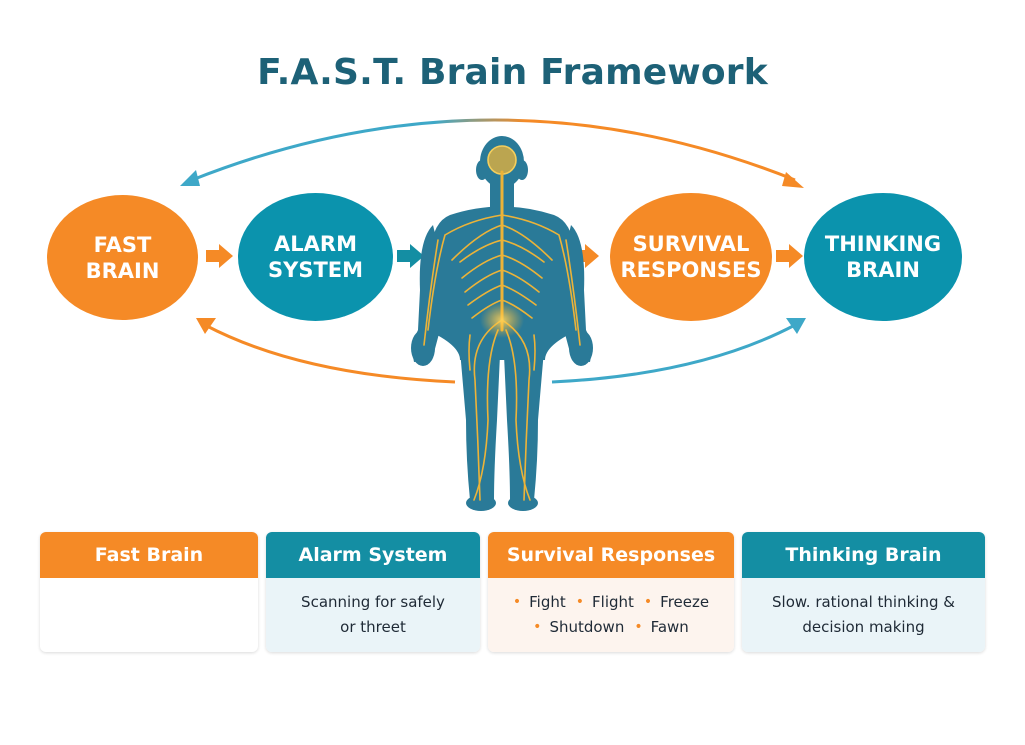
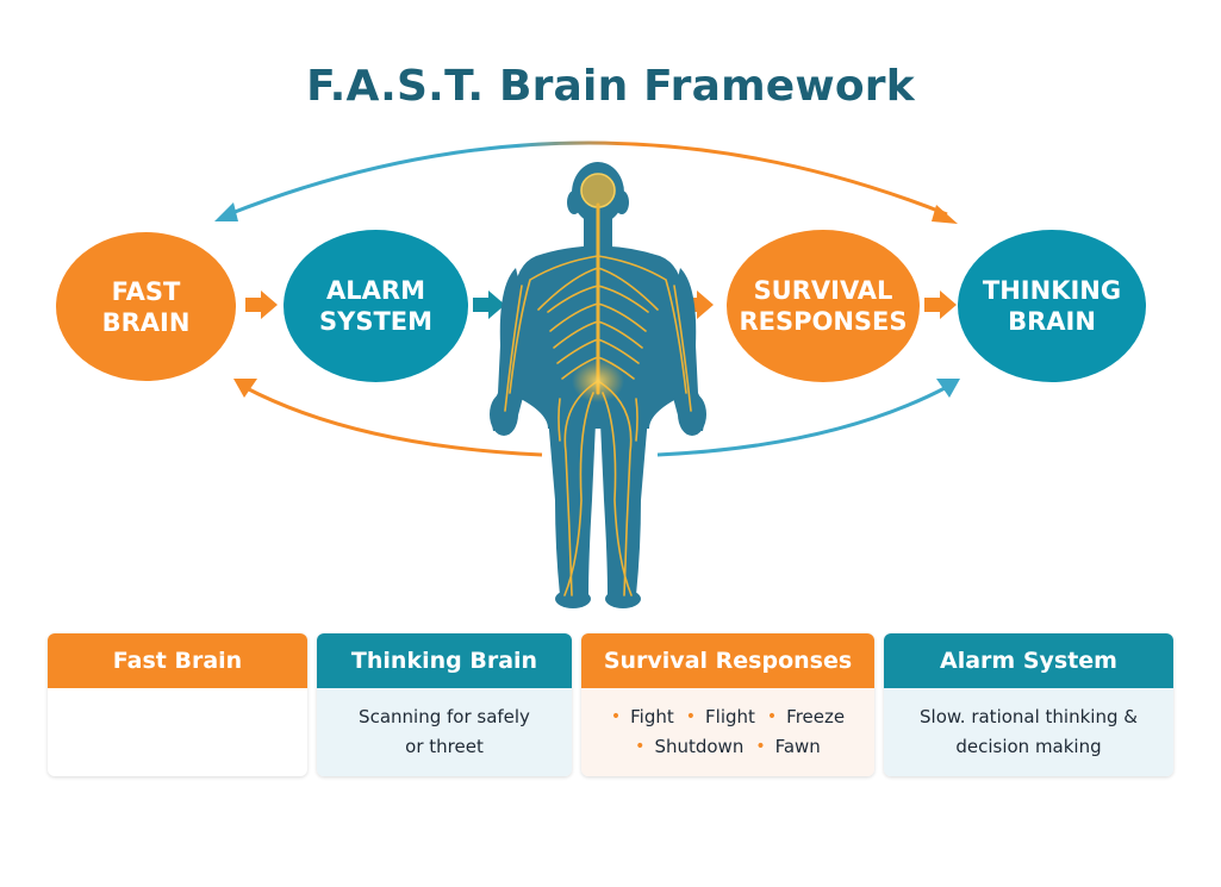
  F.A.S.T. Brain Framework
  FAST
  BRAIN
  ALARM
  SYSTEM
  SURVIVAL
  RESPONSES
  THINKING
  BRAIN
  Fast Brain
- Alarm System
+ Thinking Brain
  Scanning for safely
  or threet
  Survival Responses
  •
  Fight
  •
  Flight
  •
  Freeze
  •
  Shutdown
  •
  Fawn
- Thinking Brain
+ Alarm System
  Slow. rational thinking &
  decision making
